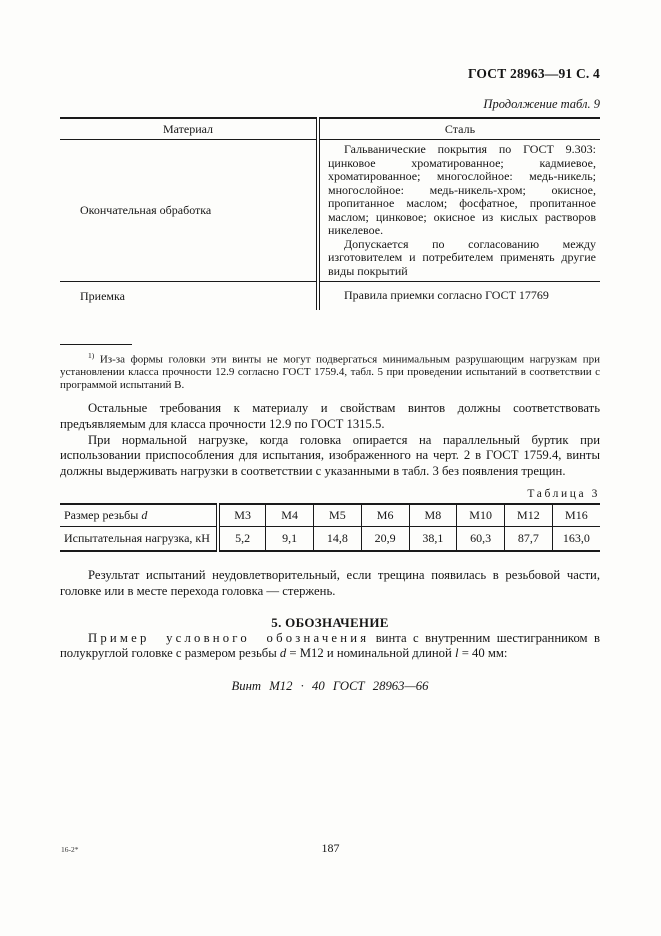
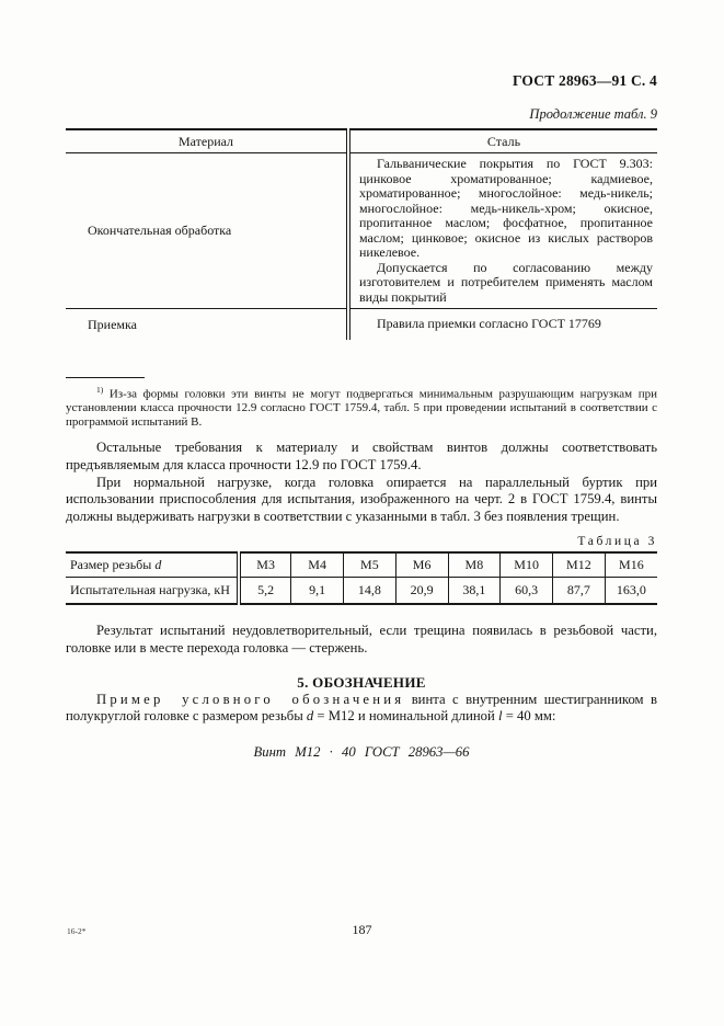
  ГОСТ 28963—91 С. 4
  Продолжение табл. 9
  Материал	Сталь
- Окончательная обработка	Гальванические покрытия по ГОСТ 9.303: цинковое хроматированное; кадмиевое, хроматированное; многослойное: медь-никель; многослойное: медь-никель-хром; окисное, пропитанное маслом; фосфатное, пропитанное маслом; цинковое; окисное из кислых растворов никелевое. Допускается по согласованию между изготовителем и потребителем применять другие виды покрытий
+ Окончательная обработка	Гальванические покрытия по ГОСТ 9.303: цинковое хроматированное; кадмиевое, хроматированное; многослойное: медь-никель; многослойное: медь-никель-хром; окисное, пропитанное маслом; фосфатное, пропитанное маслом; цинковое; окисное из кислых растворов никелевое. Допускается по согласованию между изготовителем и потребителем применять маслом виды покрытий
  Приемка	Правила приемки согласно ГОСТ 17769
  1) Из-за формы головки эти винты не могут подвергаться минимальным разрушающим нагрузкам при установлении класса прочности 12.9 согласно ГОСТ 1759.4, табл. 5 при проведении испытаний в соответствии с программой испытаний В.
- Остальные требования к материалу и свойствам винтов должны соответствовать предъявляемым для класса прочности 12.9 по ГОСТ 1315.5.
+ Остальные требования к материалу и свойствам винтов должны соответствовать предъявляемым для класса прочности 12.9 по ГОСТ 1759.4.
  При нормальной нагрузке, когда головка опирается на параллельный буртик при использовании приспособления для испытания, изображенного на черт. 2 в ГОСТ 1759.4, винты должны выдерживать нагрузки в соответствии с указанными в табл. 3 без появления трещин.
  Таблица 3
  Размер резьбы d	М3	М4	М5	М6	М8	М10	М12	М16
  Испытательная нагрузка, кН	5,2	9,1	14,8	20,9	38,1	60,3	87,7	163,0
  Результат испытаний неудовлетворительный, если трещина появилась в резьбовой части, головке или в месте перехода головка — стержень.
  5. ОБОЗНАЧЕНИЕ
  Пример условного обозначения винта с внутренним шестигранником в полукруглой головке с размером резьбы d = М12 и номинальной длиной l = 40 мм:
  Винт М12 · 40 ГОСТ 28963—66
  16-2*
  187
